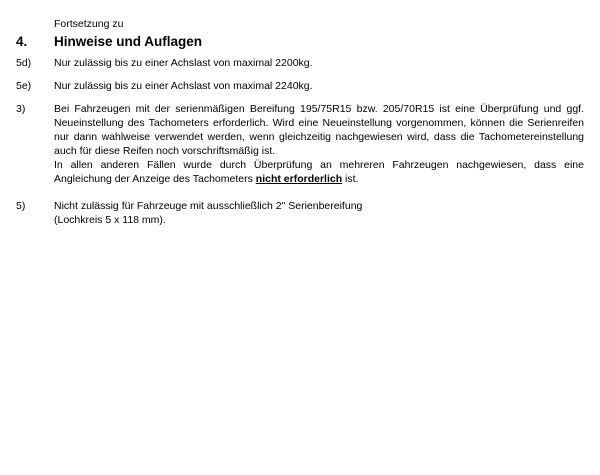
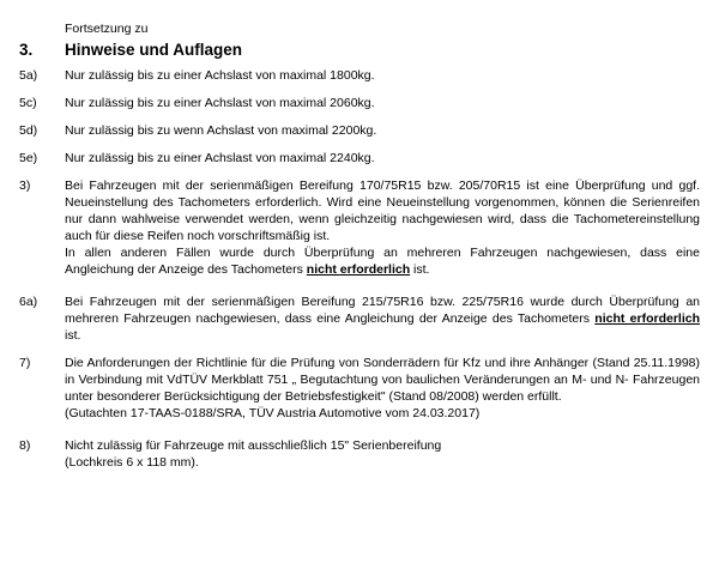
  Fortsetzung zu
- 4.
+ 3.
  Hinweise und Auflagen
+ 5a)
+ Nur zulässig bis zu einer Achslast von maximal 1800kg.
+ 5c)
+ Nur zulässig bis zu einer Achslast von maximal 2060kg.
  5d)
- Nur zulässig bis zu einer Achslast von maximal 2200kg.
+ Nur zulässig bis zu wenn Achslast von maximal 2200kg.
  5e)
  Nur zulässig bis zu einer Achslast von maximal 2240kg.
  3)
- Bei Fahrzeugen mit der serienmäßigen Bereifung 195/75R15 bzw. 205/70R15 ist eine Überprüfung und ggf. Neueinstellung des Tachometers erforderlich. Wird eine Neueinstellung vorgenommen, können die Serienreifen nur dann wahlweise verwendet werden, wenn gleichzeitig nachgewiesen wird, dass die Tachometereinstellung auch für diese Reifen noch vorschriftsmäßig ist.
+ Bei Fahrzeugen mit der serienmäßigen Bereifung 170/75R15 bzw. 205/70R15 ist eine Überprüfung und ggf. Neueinstellung des Tachometers erforderlich. Wird eine Neueinstellung vorgenommen, können die Serienreifen nur dann wahlweise verwendet werden, wenn gleichzeitig nachgewiesen wird, dass die Tachometereinstellung auch für diese Reifen noch vorschriftsmäßig ist.
  In allen anderen Fällen wurde durch Überprüfung an mehreren Fahrzeugen nachgewiesen, dass eine Angleichung der Anzeige des Tachometers nicht erforderlich ist.
+ 6a)
+ Bei Fahrzeugen mit der serienmäßigen Bereifung 215/75R16 bzw. 225/75R16 wurde durch Überprüfung an mehreren Fahrzeugen nachgewiesen, dass eine Angleichung der Anzeige des Tachometers nicht erforderlich ist.
+ 7)
+ Die Anforderungen der Richtlinie für die Prüfung von Sonderrädern für Kfz und ihre Anhänger (Stand 25.11.1998) in Verbindung mit VdTÜV Merkblatt 751 „ Begutachtung von baulichen Veränderungen an M- und N- Fahrzeugen unter besonderer Berücksichtigung der Betriebsfestigkeit" (Stand 08/2008) werden erfüllt.
+ (Gutachten 17-TAAS-0188/SRA, TÜV Austria Automotive vom 24.03.2017)
- 5)
+ 8)
- Nicht zulässig für Fahrzeuge mit ausschließlich 2" Serienbereifung
+ Nicht zulässig für Fahrzeuge mit ausschließlich 15" Serienbereifung
- (Lochkreis 5 x 118 mm).
+ (Lochkreis 6 x 118 mm).
